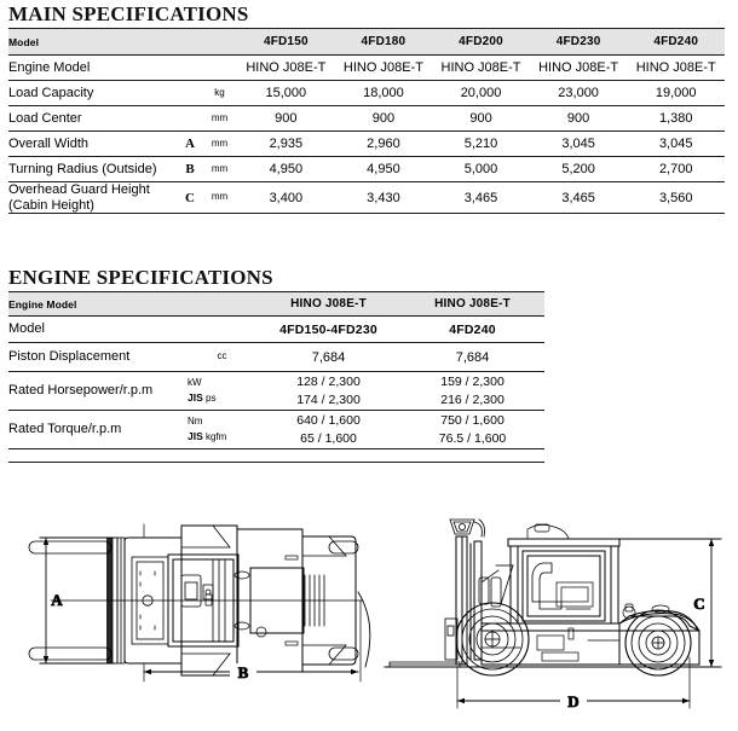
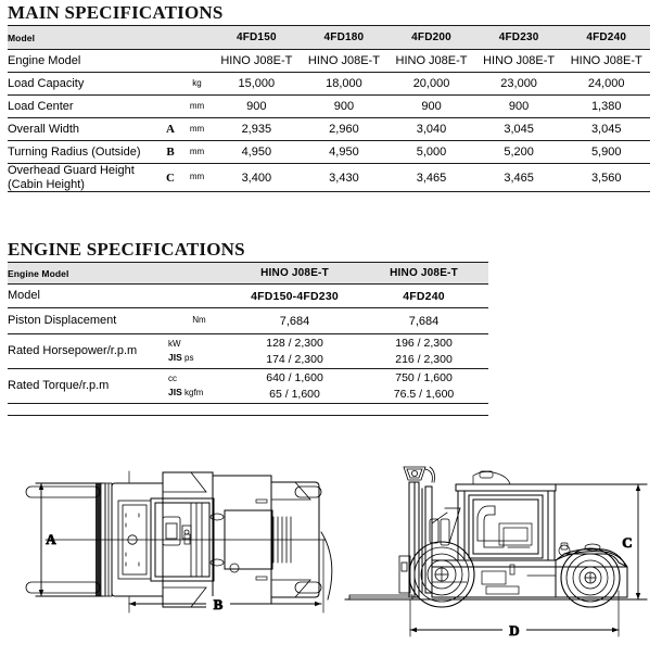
  MAIN SPECIFICATIONS
  Model	4FD150	4FD180	4FD200	4FD230	4FD240
  Engine Model	HINO J08E-T	HINO J08E-T	HINO J08E-T	HINO J08E-T	HINO J08E-T
- Load Capacity		kg	15,000	18,000	20,000	23,000	19,000
+ Load Capacity		kg	15,000	18,000	20,000	23,000	24,000
  Load Center		mm	900	900	900	900	1,380
- Overall Width	A	mm	2,935	2,960	5,210	3,045	3,045
+ Overall Width	A	mm	2,935	2,960	3,040	3,045	3,045
- Turning Radius (Outside)	B	mm	4,950	4,950	5,000	5,200	2,700
+ Turning Radius (Outside)	B	mm	4,950	4,950	5,000	5,200	5,900
  Overhead Guard Height (Cabin Height)	C	mm	3,400	3,430	3,465	3,465	3,560
  ENGINE SPECIFICATIONS
  Engine Model	HINO J08E-T	HINO J08E-T
  Model	4FD150-4FD230	4FD240
- Piston Displacement	cc	7,684	7,684
+ Piston Displacement	Nm	7,684	7,684
- Rated Horsepower/r.p.m	kW JIS ps	128 / 2,300 174 / 2,300	159 / 2,300 216 / 2,300
+ Rated Horsepower/r.p.m	kW JIS ps	128 / 2,300 174 / 2,300	196 / 2,300 216 / 2,300
- Rated Torque/r.p.m	Nm JIS kgfm	640 / 1,600 65 / 1,600	750 / 1,600 76.5 / 1,600
+ Rated Torque/r.p.m	cc JIS kgfm	640 / 1,600 65 / 1,600	750 / 1,600 76.5 / 1,600
  A
  B
  C
  D
